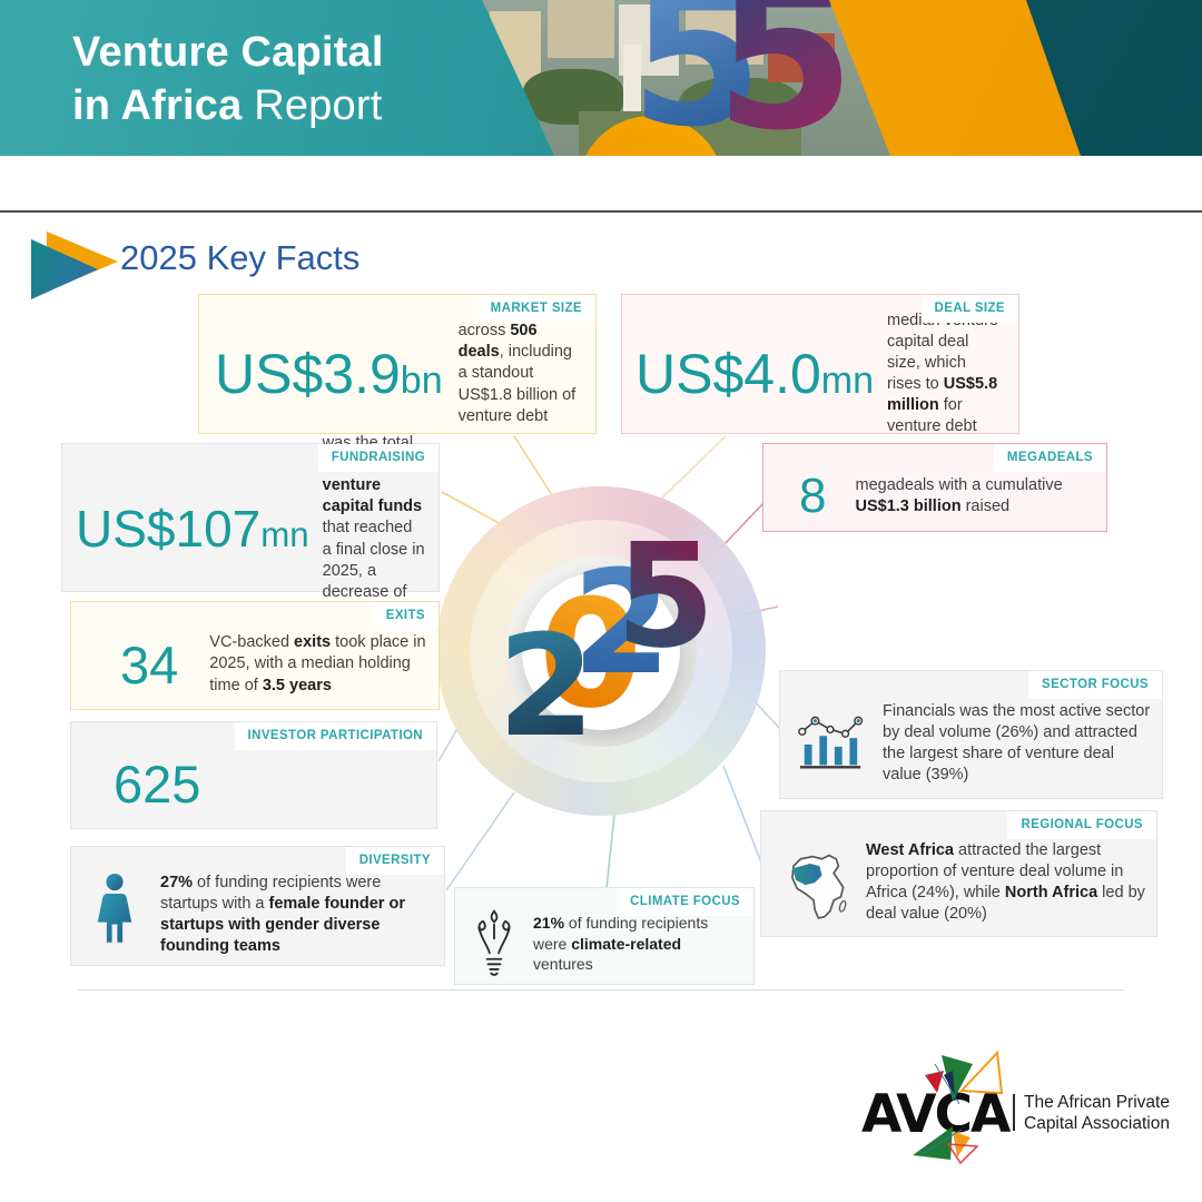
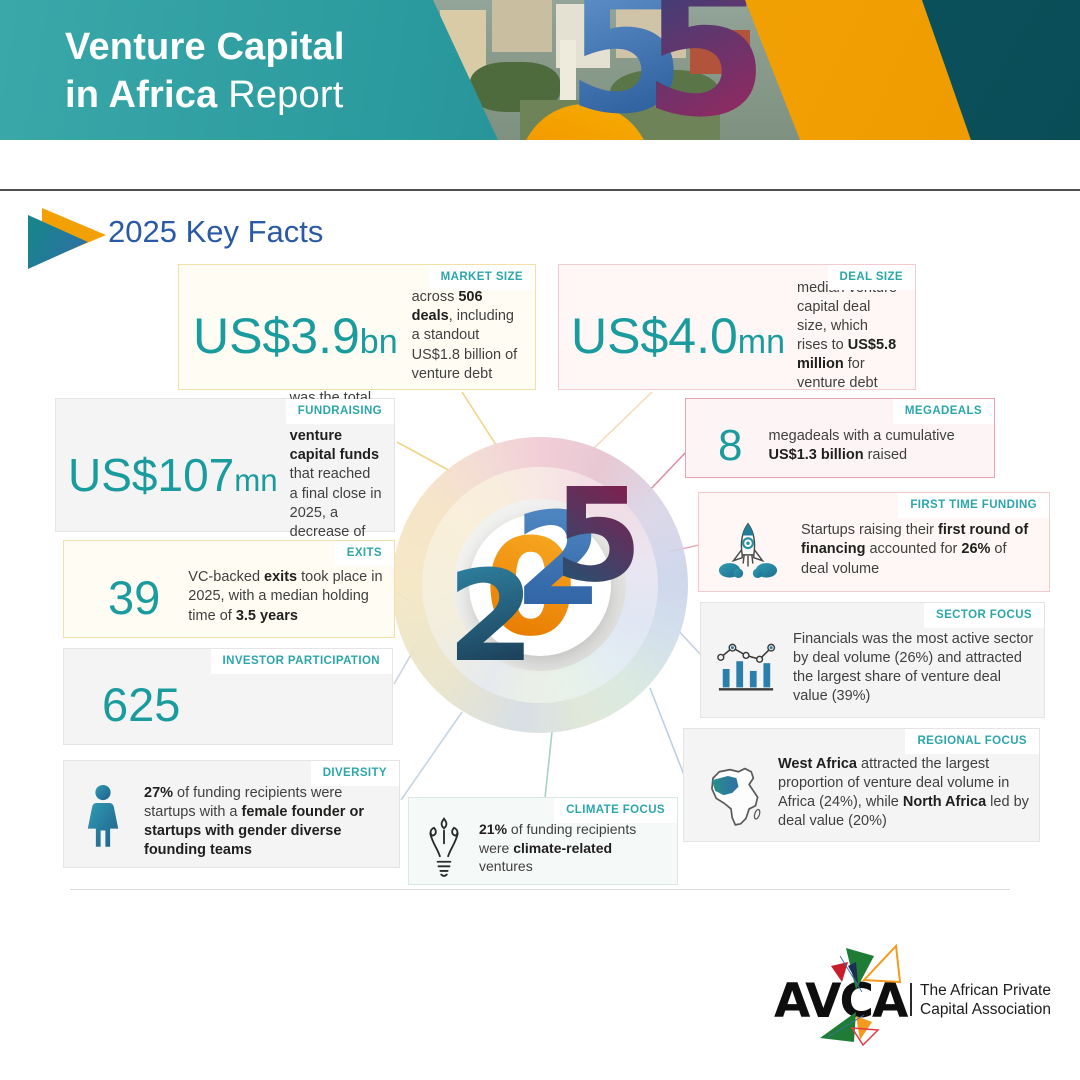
  5
  5
  Venture Capital
  in Africa Report
  2025 Key Facts
  5
  2
  MARKET SIZE
  US$3.9bn
  across 506 deals, including a standout US$1.8 billion of venture debt
  DEAL SIZE
  US$4.0mn
  med capital deal size, which rises to US$5.8 million for venture debt
  FUNDRAISING
  US$107mn
  was the total venture capital funds that reached a final close in 2025, a decrease of
  MEGADEALS
  8
  megadeals with a cumulative US$1.3 billion raised
+ FIRST TIME FUNDING
+ Startups raising their first round of financing accounted for 26% of deal volume
  EXITS
- 34
+ 39
  VC-backed exits took place in 2025, with a median holding time of 3.5 years
  SECTOR FOCUS
  Financials was the most active sector by deal volume (26%) and attracted the largest share of venture deal value (39%)
  INVESTOR PARTICIPATION
  625
  REGIONAL FOCUS
  West Africa attracted the largest proportion of venture deal volume in Africa (24%), while North Africa led by deal value (20%)
  DIVERSITY
  27% of funding recipients were startups with a female founder or startups with gender diverse founding teams
  CLIMATE FOCUS
  21% of funding recipients were climate-related ventures
  AVCA
  The African Private
  Capital Association
